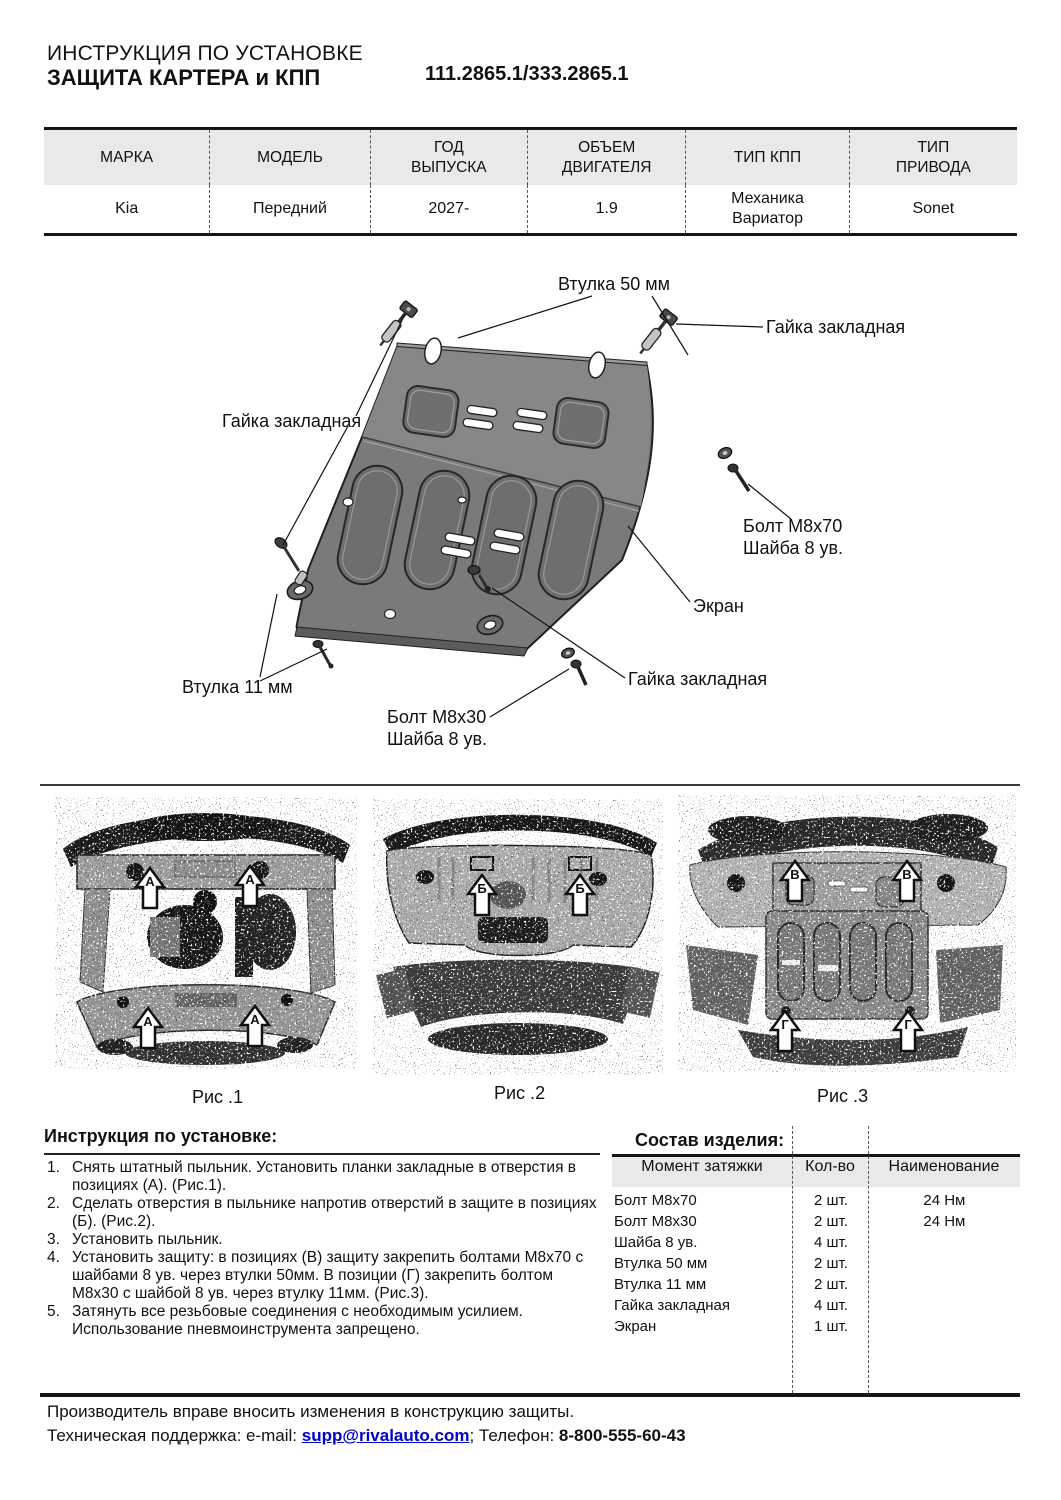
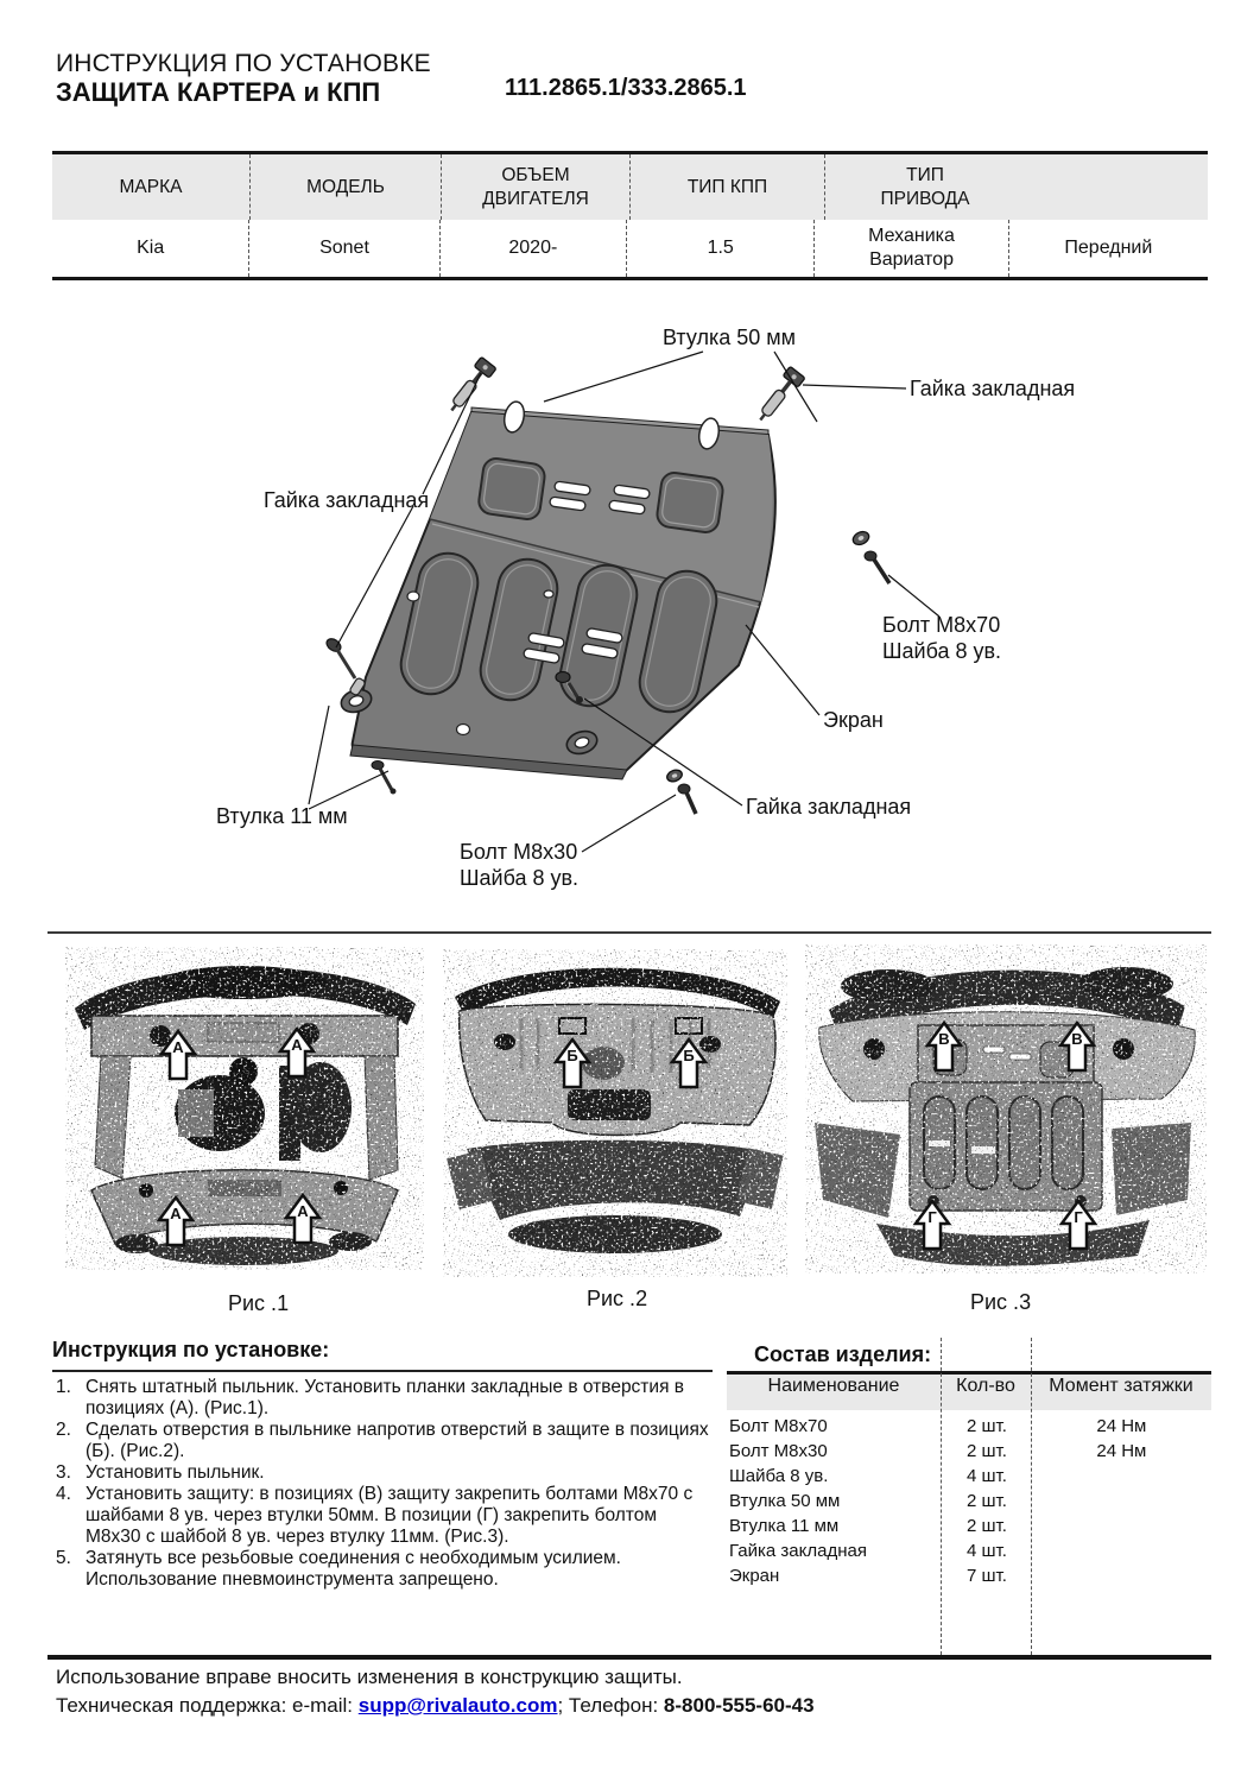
  ИНСТРУКЦИЯ ПО УСТАНОВКЕ
  ЗАЩИТА КАРТЕРА и КПП
  111.2865.1/333.2865.1
  МАРКА
  МОДЕЛЬ
- ГОД
- ВЫПУСКА
  ОБЪЕМ
  ДВИГАТЕЛЯ
  ТИП КПП
  ТИП
  ПРИВОДА
  Kia
- Передний
+ Sonet
- 2027-
+ 2020-
- 1.9
+ 1.5
  Механика
  Вариатор
- Sonet
+ Передний
  Втулка 50 мм
  Гайка закладная
  Гайка закладная
  Болт М8х70
  Шайба 8 ув.
  Экран
  Гайка закладная
  Втулка 11 мм
  Болт М8х30
  Шайба 8 ув.
  А
  А
  А
  А
  Б
  Б
  В
  В
  Г
  Г
  Рис .1
  Рис .2
  Рис .3
  Инструкция по установке:
  Снять штатный пыльник. Установить планки закладные в отверстия в позициях (А). (Рис.1).
  Сделать отверстия в пыльнике напротив отверстий в защите в позициях (Б). (Рис.2).
  Установить пыльник.
  Установить защиту: в позициях (В) защиту закрепить болтами М8х70 с шайбами 8 ув. через втулки 50мм. В позиции (Г) закрепить болтом М8х30 с шайбой 8 ув. через втулку 11мм. (Рис.3).
  Затянуть все резьбовые соединения с необходимым усилием. Использование пневмоинструмента запрещено.
  Состав изделия:
- Момент затяжки
+ Наименование
  Кол-во
- Наименование
+ Момент затяжки
  Болт М8х70
  2 шт.
  24 Нм
  Болт М8х30
  2 шт.
  24 Нм
  Шайба 8 ув.
  4 шт.
  Втулка 50 мм
  2 шт.
  Втулка 11 мм
  2 шт.
  Гайка закладная
  4 шт.
  Экран
- 1 шт.
+ 7 шт.
- Производитель вправе вносить изменения в конструкцию защиты.
+ Использование вправе вносить изменения в конструкцию защиты.
  Техническая поддержка: e-mail: supp@rivalauto.com; Телефон: 8-800-555-60-43
